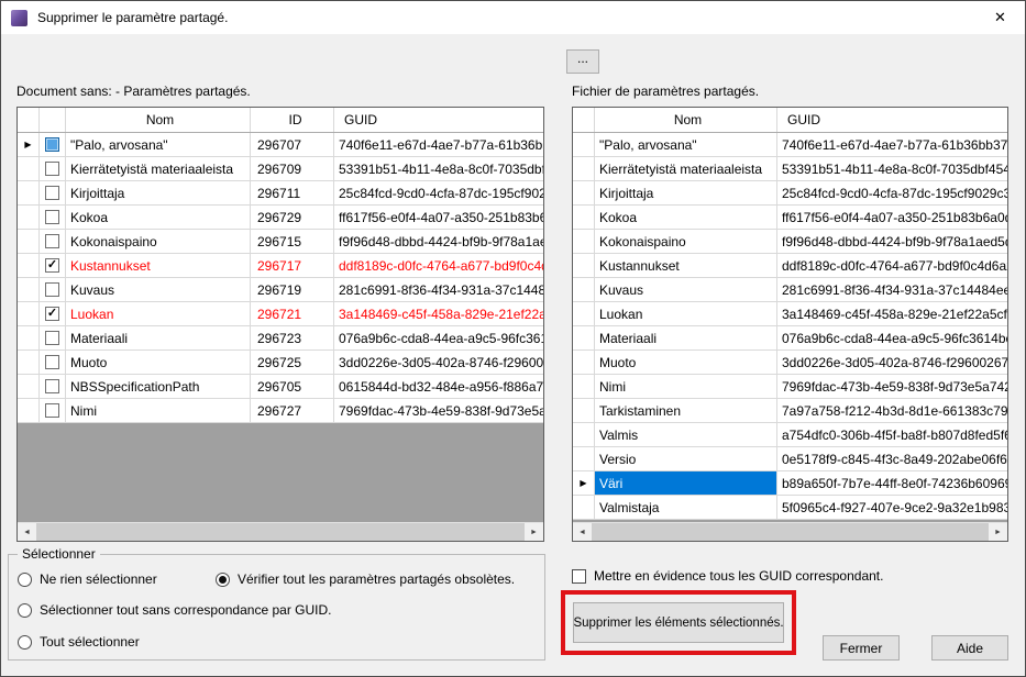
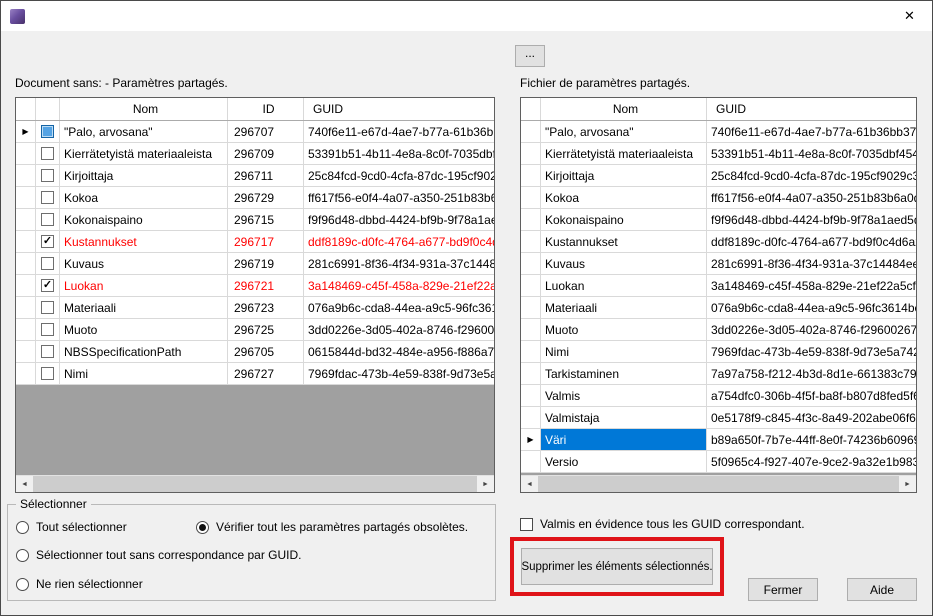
- Supprimer le paramètre partagé.
  ✕
  ...
  Document sans: - Paramètres partagés.
  Fichier de paramètres partagés.
  Nom
  ID
  GUID
  ▶
  "Palo, arvosana"
  296707
  740f6e11-e67d-4ae7-b77a-61b36b
  Kierrätetyistä materiaaleista
  296709
  53391b51-4b11-4e8a-8c0f-7035db
  Kirjoittaja
  296711
  25c84fcd-9cd0-4cfa-87dc-195cf902
  Kokoa
  296729
  ff617f56-e0f4-4a07-a350-251b83b6
  Kokonaispaino
  296715
  f9f96d48-dbbd-4424-bf9b-9f78a1a
  ✓
  Kustannukset
  296717
  ddf8189c-d0fc-4764-a677-bd9f0c4
  Kuvaus
  296719
  281c6991-8f36-4f34-931a-37c1448
  ✓
  Luokan
  296721
  3a148469-c45f-458a-829e-21ef22a
  Materiaali
  296723
  076a9b6c-cda8-44ea-a9c5-96fc36
  Muoto
  296725
  3dd0226e-3d05-402a-8746-f29600
  NBSSpecificationPath
  296705
  0615844d-bd32-484e-a956-f886a7
  Nimi
  296727
  7969fdac-473b-4e59-838f-9d73e5a
  Nom
  GUID
  "Palo, arvosana"
  740f6e11-e67d-4ae7-b77a-61b36bb37
  Kierrätetyistä materiaaleista
  53391b51-4b11-4e8a-8c0f-7035dbf454
  Kirjoittaja
  25c84fcd-9cd0-4cfa-87dc-195cf9029c3
  Kokoa
  ff617f56-e0f4-4a07-a350-251b83b6a0
  Kokonaispaino
  f9f96d48-dbbd-4424-bf9b-9f78a1aed5
  Kustannukset
  ddf8189c-d0fc-4764-a677-bd9f0c4d6a
  Kuvaus
  281c6991-8f36-4f34-931a-37c14484ee
  Luokan
  3a148469-c45f-458a-829e-21ef22a5cf
  Materiaali
  076a9b6c-cda8-44ea-a9c5-96fc3614b
  Muoto
  3dd0226e-3d05-402a-8746-f29600267
  Nimi
  7969fdac-473b-4e59-838f-9d73e5a74
  Tarkistaminen
  7a97a758-f212-4b3d-8d1e-661383c79
  Valmis
  a754dfc0-306b-4f5f-ba8f-b807d8fed5f
- Versio
+ Valmistaja
  0e5178f9-c845-4f3c-8a49-202abe06f6
  ▶
  Väri
  b89a650f-7b7e-44ff-8e0f-74236b6096
- Valmistaja
+ Versio
  5f0965c4-f927-407e-9ce2-9a32e1b983
  Sélectionner
- Ne rien sélectionner
+ Tout sélectionner
  Vérifier tout les paramètres partagés obsolètes.
  Sélectionner tout sans correspondance par GUID.
- Tout sélectionner
+ Ne rien sélectionner
- Mettre en évidence tous les GUID correspondant.
+ Valmis en évidence tous les GUID correspondant.
  Supprimer les éléments sélectionnés.
  Fermer
  Aide
